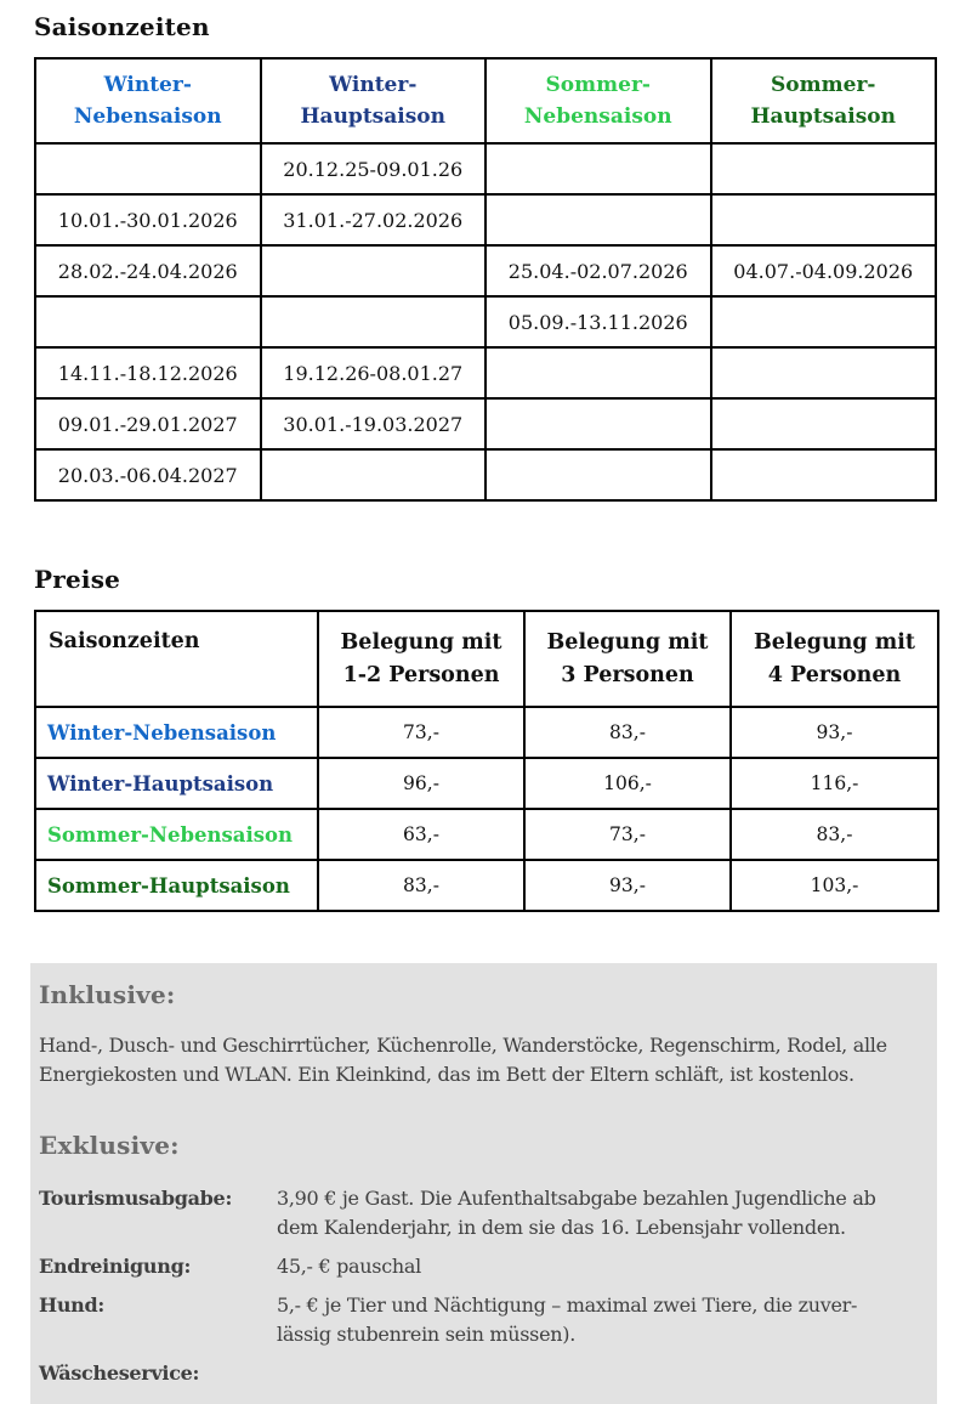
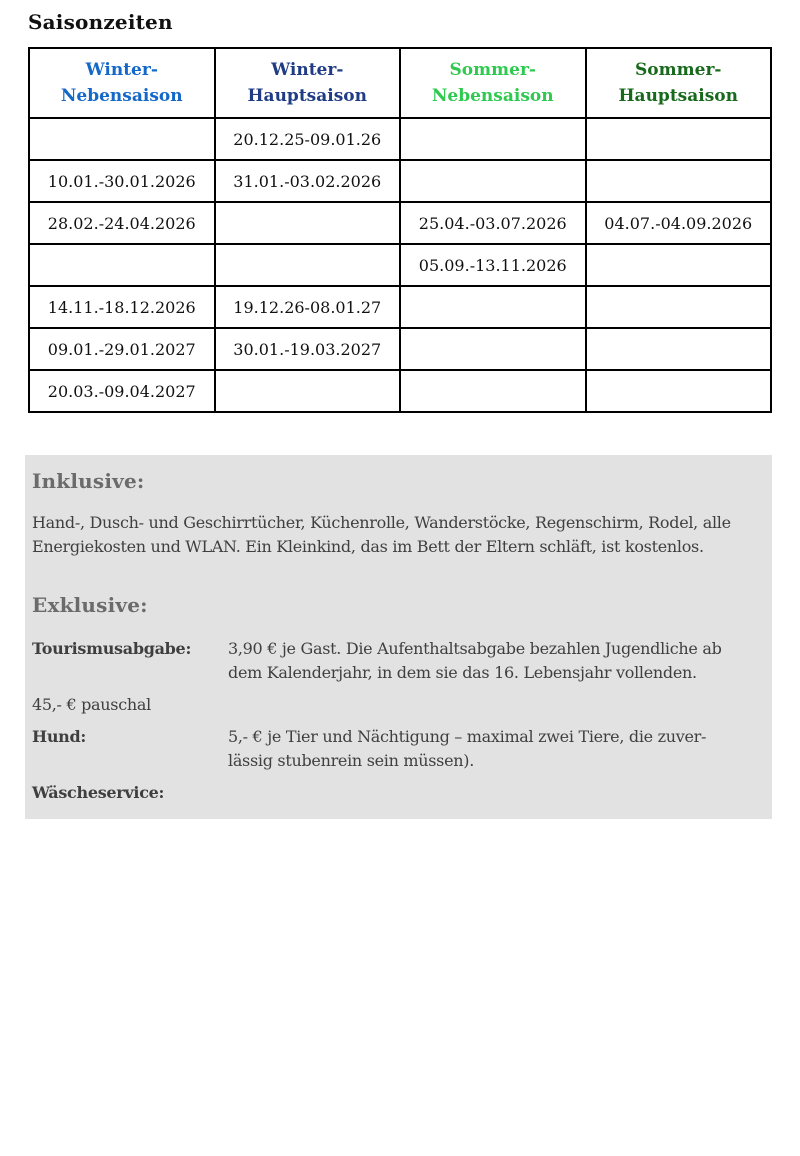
  Saisonzeiten
  Winter- Nebensaison	Winter- Hauptsaison	Sommer- Nebensaison	Sommer- Hauptsaison
  	20.12.25-09.01.26
- 10.01.-30.01.2026	31.01.-27.02.2026
+ 10.01.-30.01.2026	31.01.-03.02.2026
- 28.02.-24.04.2026		25.04.-02.07.2026	04.07.-04.09.2026
+ 28.02.-24.04.2026		25.04.-03.07.2026	04.07.-04.09.2026
  		05.09.-13.11.2026
  14.11.-18.12.2026	19.12.26-08.01.27
  09.01.-29.01.2027	30.01.-19.03.2027
- 20.03.-06.04.2027
+ 20.03.-09.04.2027
- Preise
- Saisonzeiten	Belegung mit 1-2 Personen	Belegung mit 3 Personen	Belegung mit 4 Personen
- Winter-Nebensaison	73,-	83,-	93,-
- Winter-Hauptsaison	96,-	106,-	116,-
- Sommer-Nebensaison	63,-	73,-	83,-
- Sommer-Hauptsaison	83,-	93,-	103,-
  Inklusive:
  Hand-, Dusch- und Geschirrtücher, Küchenrolle, Wanderstöcke, Regenschirm, Rodel, alle
  Energiekosten und WLAN. Ein Kleinkind, das im Bett der Eltern schläft, ist kostenlos.
  Exklusive:
  Tourismusabgabe:
  3,90 € je Gast. Die Aufenthaltsabgabe bezahlen Jugendliche ab
  dem Kalenderjahr, in dem sie das 16. Lebensjahr vollenden.
- Endreinigung:
  45,- € pauschal
  Hund:
  5,- € je Tier und Nächtigung – maximal zwei Tiere, die zuver-
  lässig stubenrein sein müssen).
  Wäscheservice:
